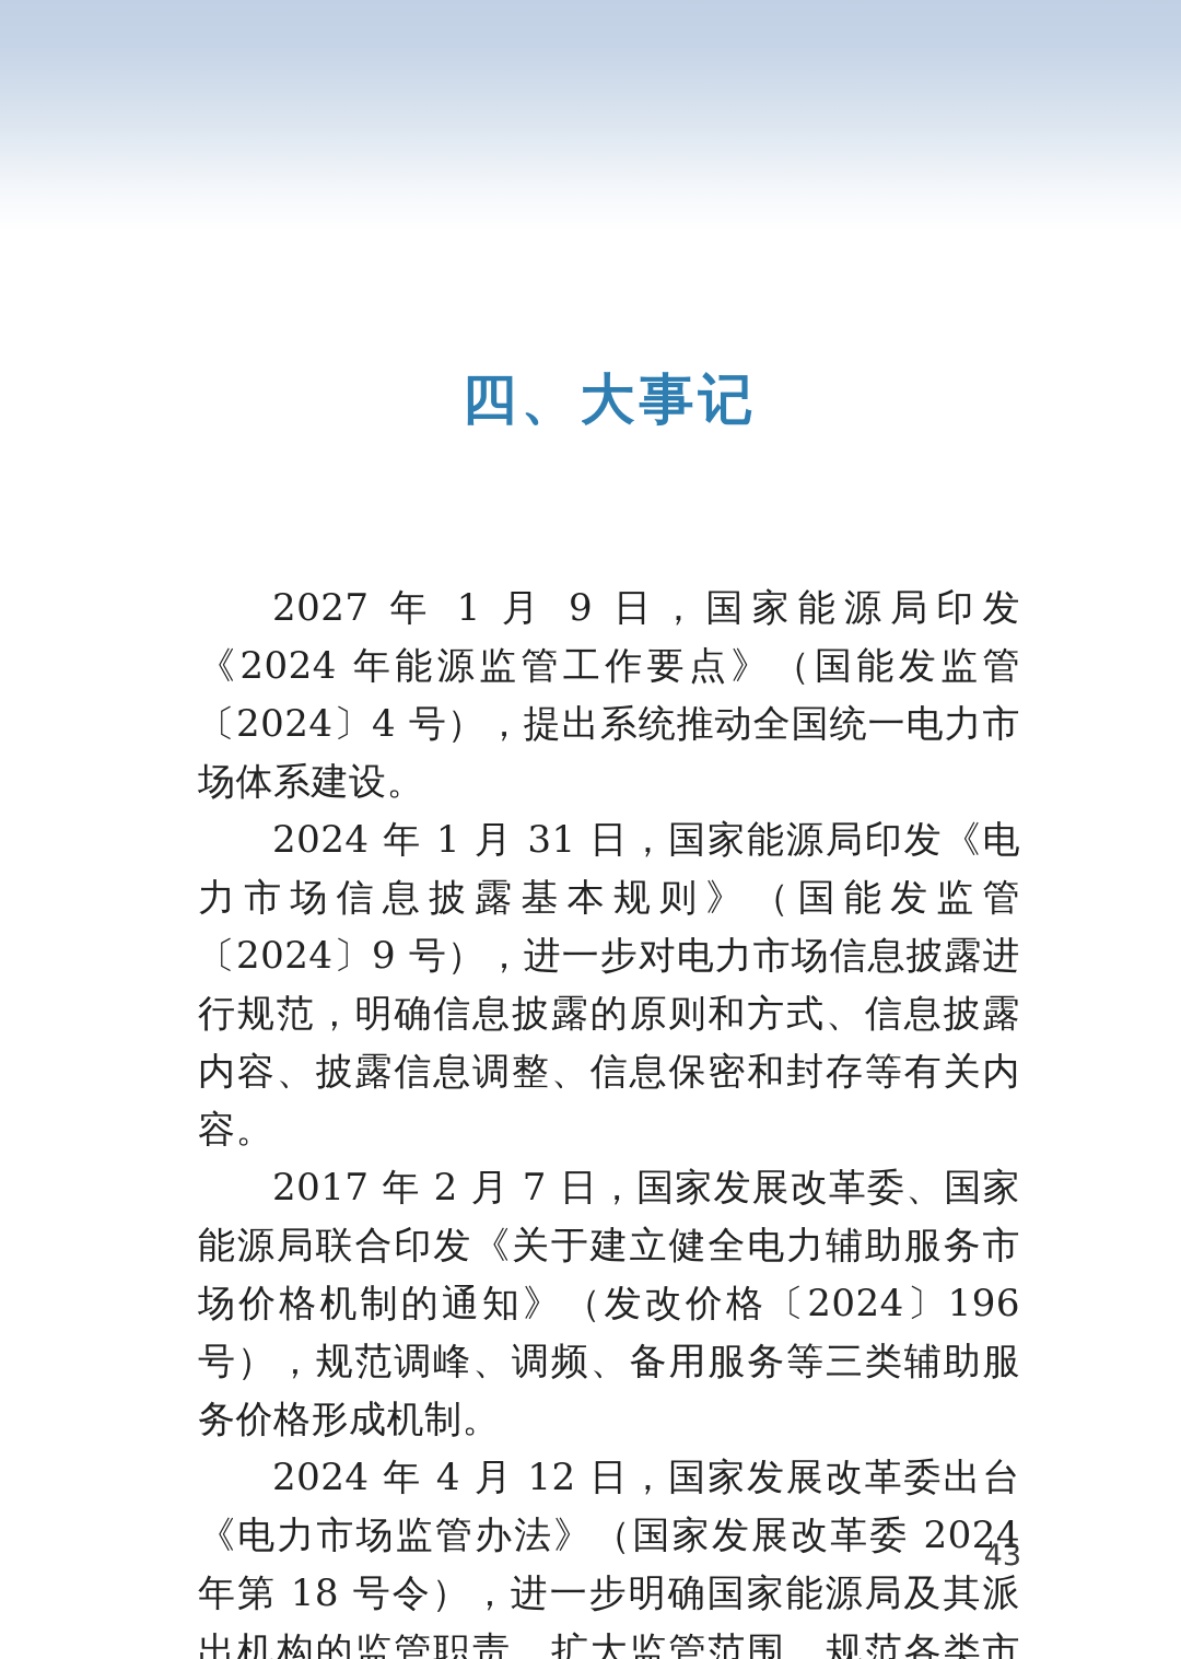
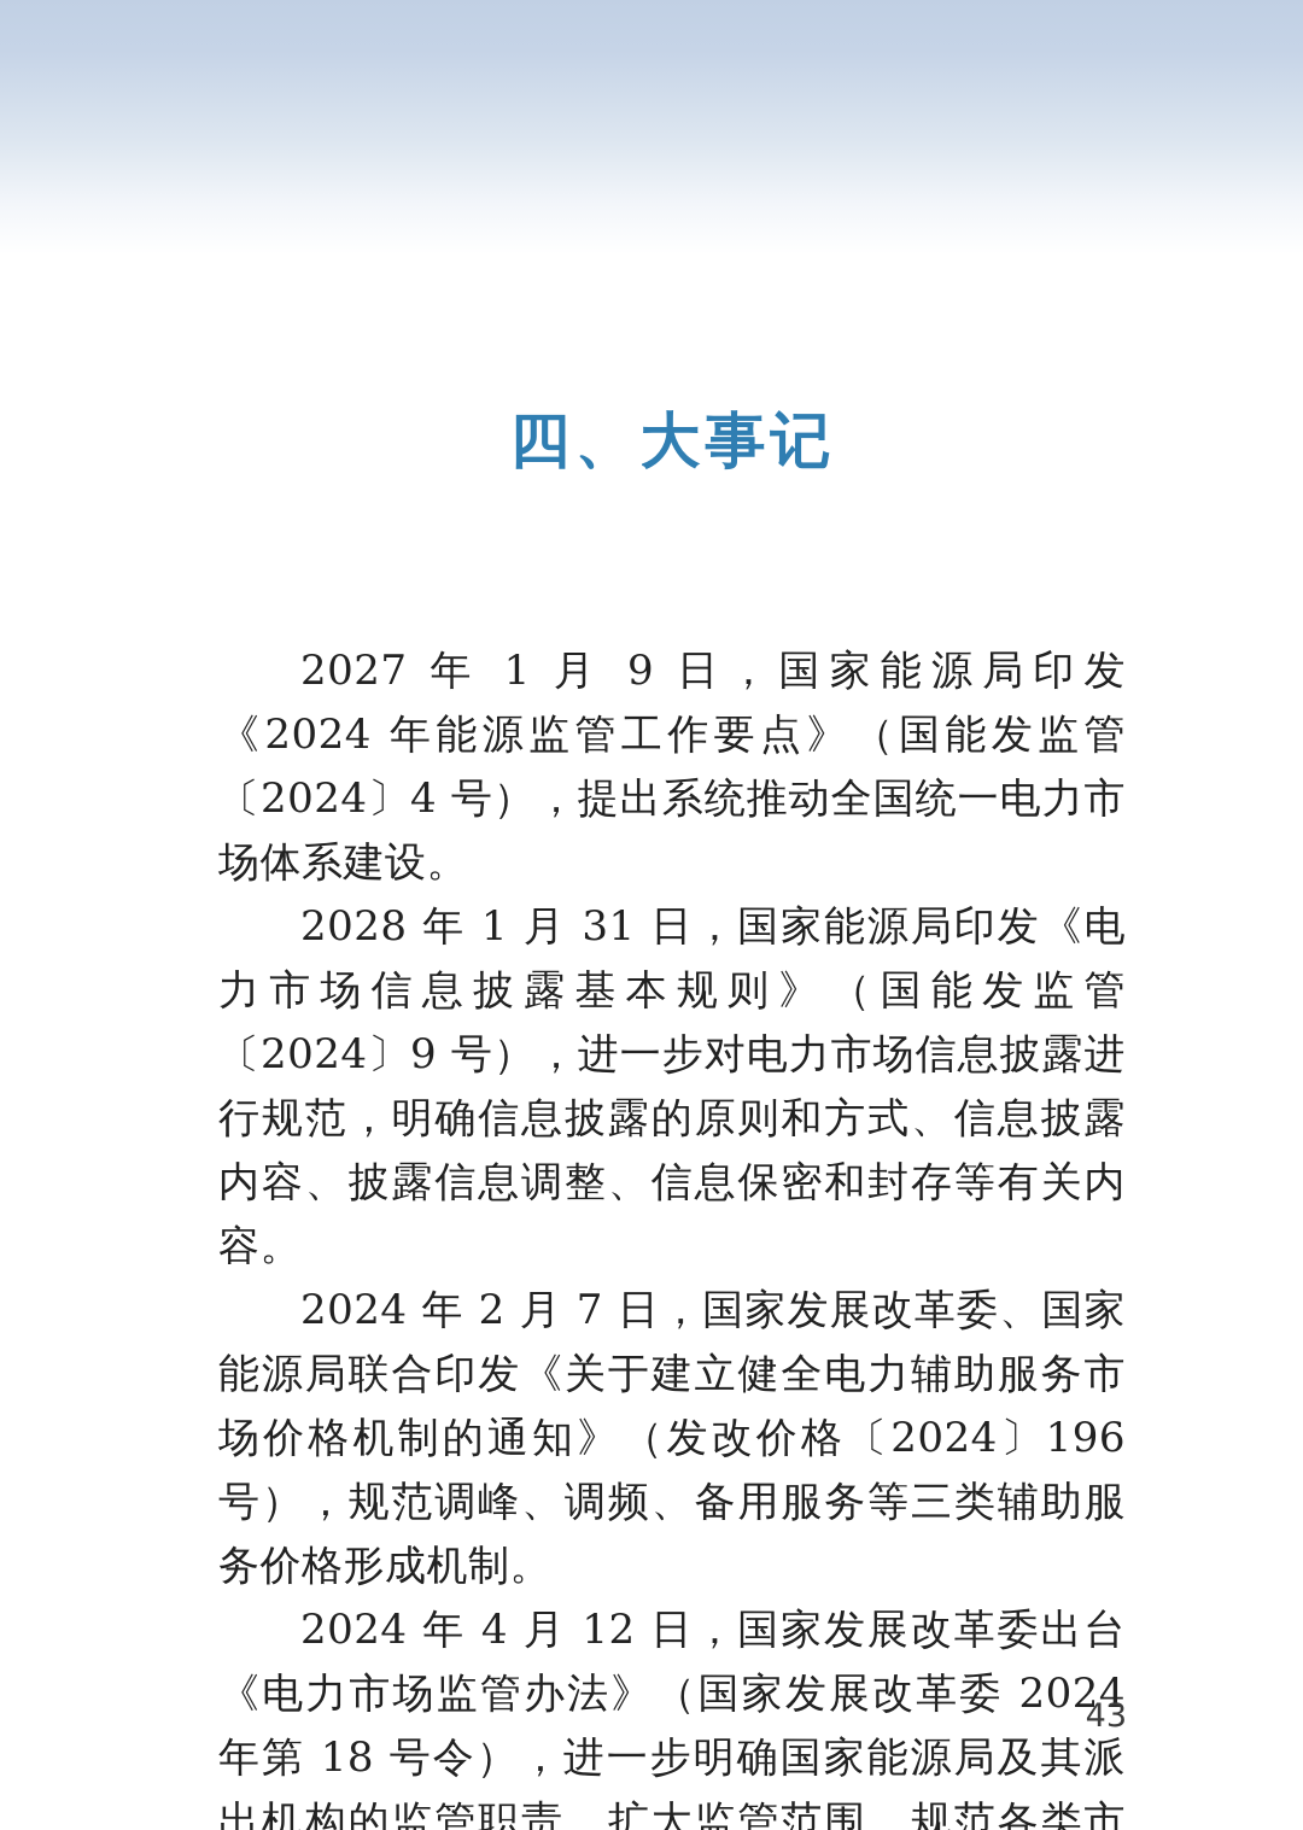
  四、大事记
  2027 年 1 月 9 日，国家能源局印发《2024 年能源监管工作要点》（国能发监管〔2024〕4 号），提出系统推动全国统一电力市场体系建设。
- 2024 年 1 月 31 日，国家能源局印发《电力市场信息披露基本规则》（国能发监管〔2024〕9 号），进一步对电力市场信息披露进行规范，明确信息披露的原则和方式、信息披露内容、披露信息调整、信息保密和封存等有关内容。
+ 2028 年 1 月 31 日，国家能源局印发《电力市场信息披露基本规则》（国能发监管〔2024〕9 号），进一步对电力市场信息披露进行规范，明确信息披露的原则和方式、信息披露内容、披露信息调整、信息保密和封存等有关内容。
- 2017 年 2 月 7 日，国家发展改革委、国家能源局联合印发《关于建立健全电力辅助服务市场价格机制的通知》（发改价格〔2024〕196 号），规范调峰、调频、备用服务等三类辅助服务价格形成机制。
+ 2024 年 2 月 7 日，国家发展改革委、国家能源局联合印发《关于建立健全电力辅助服务市场价格机制的通知》（发改价格〔2024〕196 号），规范调峰、调频、备用服务等三类辅助服务价格形成机制。
  2024 年 4 月 12 日，国家发展改革委出台《电力市场监管办法》（国家发展改革委 2024 年第 18 号令），进一步明确国家能源局及其派出机构的监管职责，扩大监管范围，规范各类市
  43
